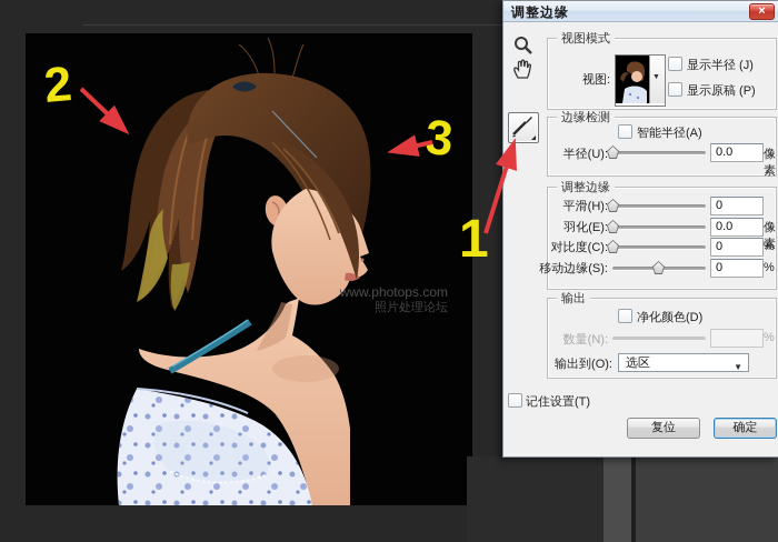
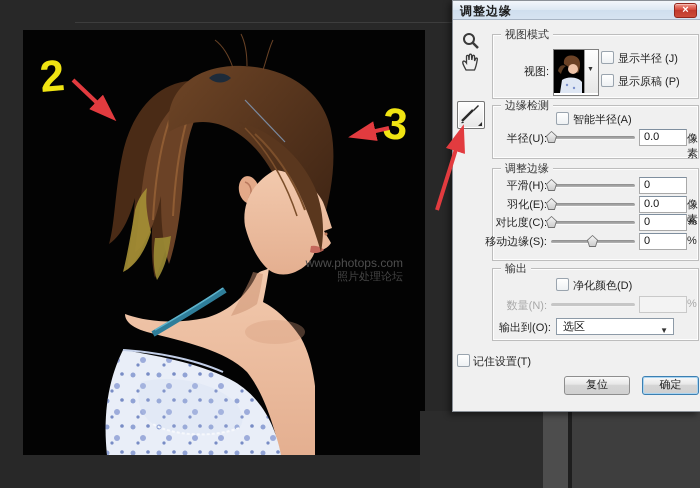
  www.photops.com
  照片处理论坛
  调整边缘
  ×
  视图模式
  视图:
  显示半径 (J)
  显示原稿 (P)
  边缘检测
  智能半径(A)
  半径(U):
  0.0
  像素
  调整边缘
  平滑(H):
  0
  羽化(E):
  0.0
  像素
  对比度(C):
  0
  %
  移动边缘(S):
  0
  %
  输出
  净化颜色(D)
  数量(N):
  %
  输出到(O):
  选区
  ▼
  记住设置(T)
  复位
  确定
- 1
